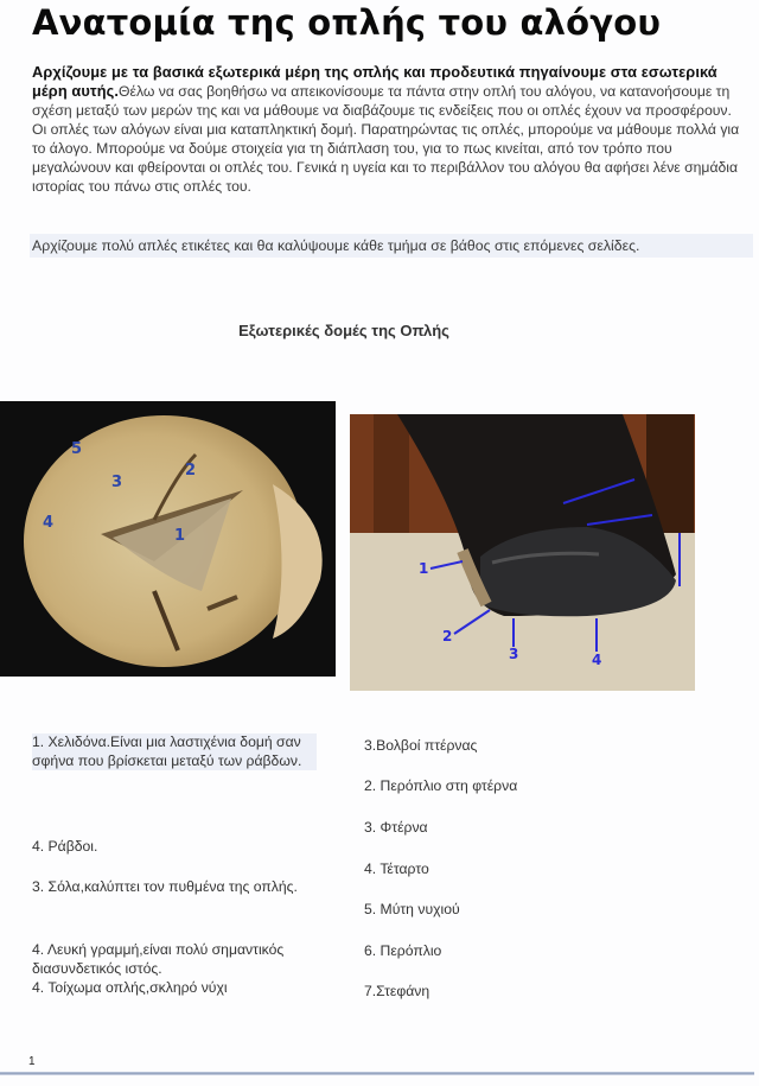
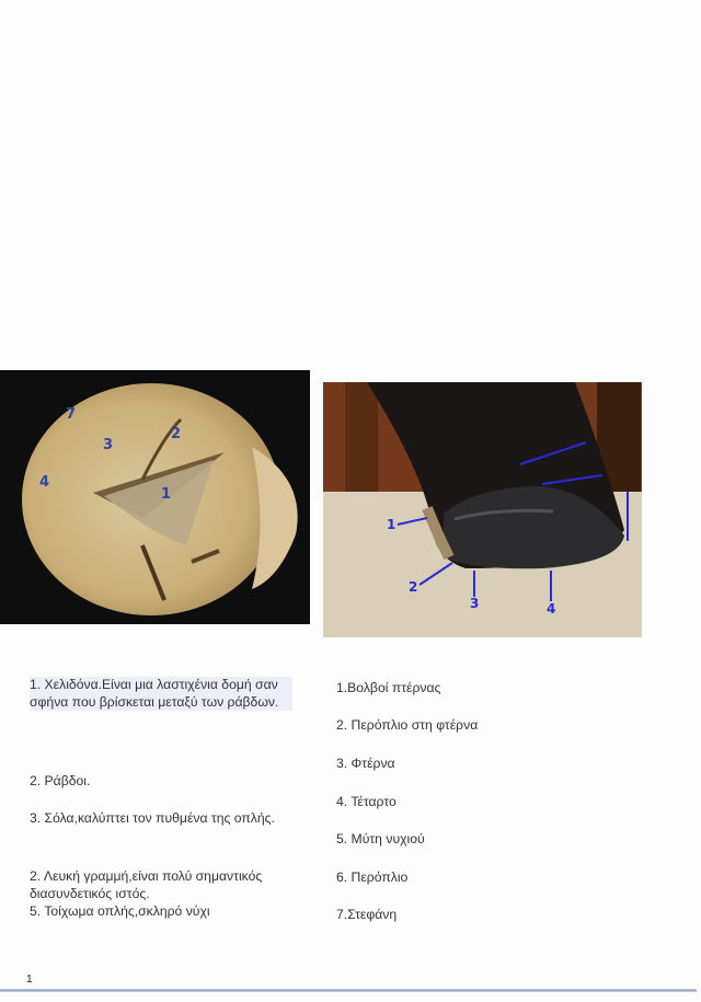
- Ανατομία της οπλής του αλόγου
- Αρχίζουμε με τα βασικά εξωτερικά μέρη της οπλής και προδευτικά πηγαίνουμε στα εσωτερικά μέρη αυτής.Θέλω να σας βοηθήσω να απεικονίσουμε τα πάντα στην οπλή του αλόγου, να κατανοήσουμε τη σχέση μεταξύ των μερών της και να μάθουμε να διαβάζουμε τις ενδείξεις που οι οπλές έχουν να προσφέρουν. Οι οπλές των αλόγων είναι μια καταπληκτική δομή. Παρατηρώντας τις οπλές, μπορούμε να μάθουμε πολλά για το άλογο. Μπορούμε να δούμε στοιχεία για τη διάπλαση του, για το πως κινείται, από τον τρόπο που μεγαλώνουν και φθείρονται οι οπλές του. Γενικά η υγεία και το περιβάλλον του αλόγου θα αφήσει λένε σημάδια ιστορίας του πάνω στις οπλές του.
- Αρχίζουμε πολύ απλές ετικέτες και θα καλύψουμε κάθε τμήμα σε βάθος στις επόμενες σελίδες.
- Εξωτερικές δομές της Οπλής
- 5
+ 7
  2
  3
  4
  1
  1
  2
  3
  4
  1. Χελιδόνα.Είναι μια λαστιχένια δομή σαν σφήνα που βρίσκεται μεταξύ των ράβδων.
- 4. Ράβδοι.
+ 2. Ράβδοι.
  3. Σόλα,καλύπτει τον πυθμένα της οπλής.
- 4. Λευκή γραμμή,είναι πολύ σημαντικός διασυνδετικός ιστός.
+ 2. Λευκή γραμμή,είναι πολύ σημαντικός διασυνδετικός ιστός.
- 4. Τοίχωμα οπλής,σκληρό νύχι
+ 5. Τοίχωμα οπλής,σκληρό νύχι
- 3.Βολβοί πτέρνας
+ 1.Βολβοί πτέρνας
  2. Περόπλιο στη φτέρνα
  3. Φτέρνα
  4. Τέταρτο
  5. Μύτη νυχιού
  6. Περόπλιο
  7.Στεφάνη
  1
